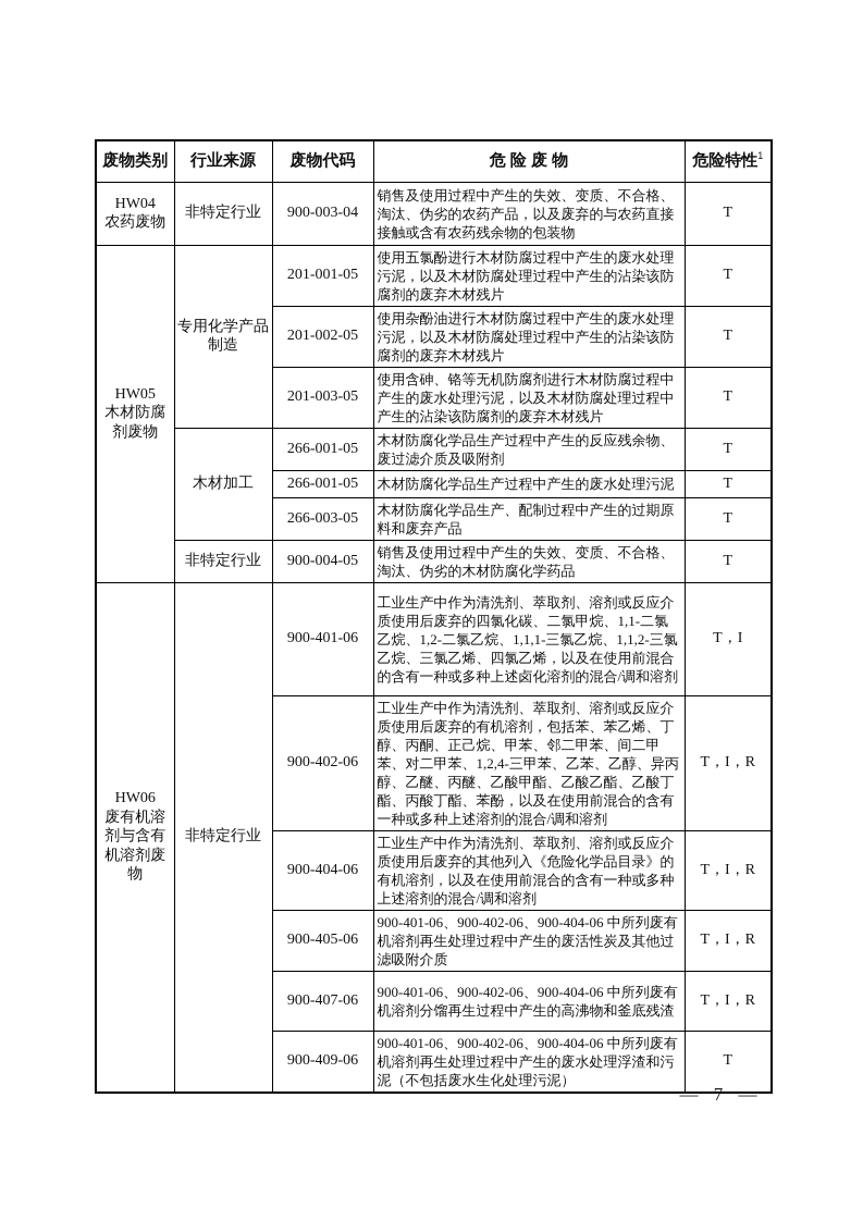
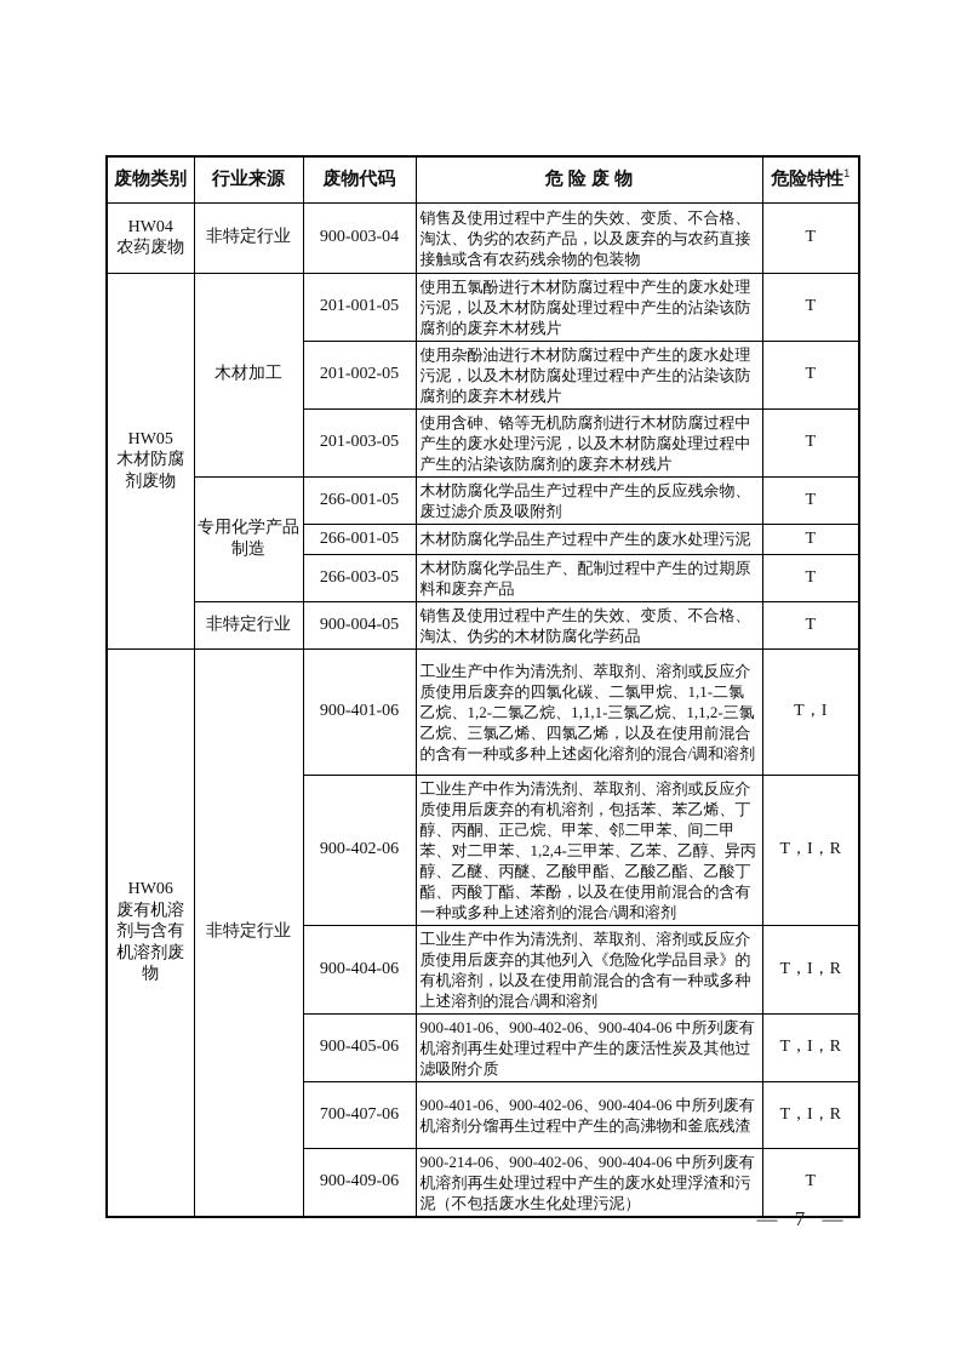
  废物类别	行业来源	废物代码	危 险 废 物	危险特性1
  HW04 农药废物	非特定行业	900-003-04	销售及使用过程中产生的失效、变质、不合格、淘汰、伪劣的农药产品，以及废弃的与农药直接接触或含有农药残余物的包装物	T
- HW05 木材防腐剂废物	专用化学产品制造	201-001-05	使用五氯酚进行木材防腐过程中产生的废水处理污泥，以及木材防腐处理过程中产生的沾染该防腐剂的废弃木材残片	T
+ HW05 木材防腐剂废物	木材加工	201-001-05	使用五氯酚进行木材防腐过程中产生的废水处理污泥，以及木材防腐处理过程中产生的沾染该防腐剂的废弃木材残片	T
  201-002-05	使用杂酚油进行木材防腐过程中产生的废水处理污泥，以及木材防腐处理过程中产生的沾染该防腐剂的废弃木材残片	T
  201-003-05	使用含砷、铬等无机防腐剂进行木材防腐过程中产生的废水处理污泥，以及木材防腐处理过程中产生的沾染该防腐剂的废弃木材残片	T
- 木材加工	266-001-05	木材防腐化学品生产过程中产生的反应残余物、废过滤介质及吸附剂	T
+ 专用化学产品制造	266-001-05	木材防腐化学品生产过程中产生的反应残余物、废过滤介质及吸附剂	T
  266-001-05	木材防腐化学品生产过程中产生的废水处理污泥	T
  266-003-05	木材防腐化学品生产、配制过程中产生的过期原料和废弃产品	T
  非特定行业	900-004-05	销售及使用过程中产生的失效、变质、不合格、淘汰、伪劣的木材防腐化学药品	T
  HW06 废有机溶剂与含有机溶剂废物	非特定行业	900-401-06	工业生产中作为清洗剂、萃取剂、溶剂或反应介质使用后废弃的四氯化碳、二氯甲烷、1,1-二氯乙烷、1,2-二氯乙烷、1,1,1-三氯乙烷、1,1,2-三氯乙烷、三氯乙烯、四氯乙烯，以及在使用前混合的含有一种或多种上述卤化溶剂的混合/调和溶剂	T，I
  900-402-06	工业生产中作为清洗剂、萃取剂、溶剂或反应介质使用后废弃的有机溶剂，包括苯、苯乙烯、丁醇、丙酮、正己烷、甲苯、邻二甲苯、间二甲苯、对二甲苯、1,2,4-三甲苯、乙苯、乙醇、异丙醇、乙醚、丙醚、乙酸甲酯、乙酸乙酯、乙酸丁酯、丙酸丁酯、苯酚，以及在使用前混合的含有一种或多种上述溶剂的混合/调和溶剂	T，I，R
  900-404-06	工业生产中作为清洗剂、萃取剂、溶剂或反应介质使用后废弃的其他列入《危险化学品目录》的有机溶剂，以及在使用前混合的含有一种或多种上述溶剂的混合/调和溶剂	T，I，R
  900-405-06	900-401-06、900-402-06、900-404-06 中所列废有机溶剂再生处理过程中产生的废活性炭及其他过滤吸附介质	T，I，R
- 900-407-06	900-401-06、900-402-06、900-404-06 中所列废有机溶剂分馏再生过程中产生的高沸物和釜底残渣	T，I，R
+ 700-407-06	900-401-06、900-402-06、900-404-06 中所列废有机溶剂分馏再生过程中产生的高沸物和釜底残渣	T，I，R
- 900-409-06	900-401-06、900-402-06、900-404-06 中所列废有机溶剂再生处理过程中产生的废水处理浮渣和污泥（不包括废水生化处理污泥）	T
+ 900-409-06	900-214-06、900-402-06、900-404-06 中所列废有机溶剂再生处理过程中产生的废水处理浮渣和污泥（不包括废水生化处理污泥）	T
  — 7 —
